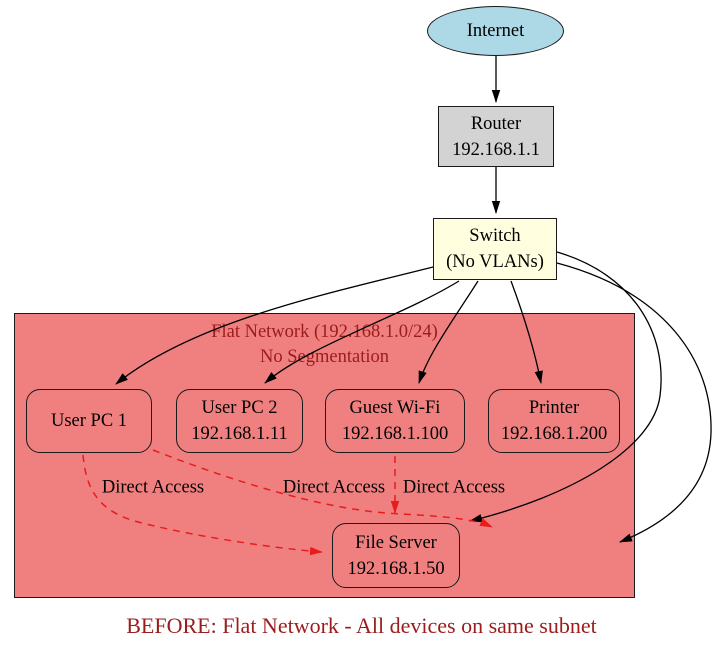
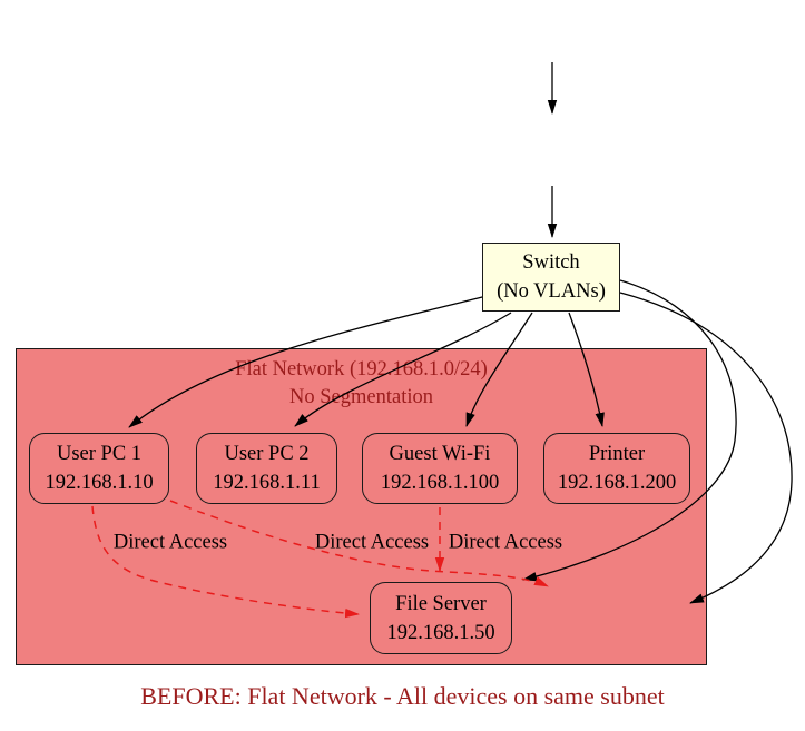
  Flat Network (192.168.1.0/24)
  No Segmentation
- Internet
- Router
- 192.168.1.1
  Switch
  (No VLANs)
  User PC 1
+ 192.168.1.10
  User PC 2
  192.168.1.11
  Guest Wi-Fi
  192.168.1.100
  Printer
  192.168.1.200
  File Server
  192.168.1.50
  Direct Access
  Direct Access
  Direct Access
  BEFORE: Flat Network - All devices on same subnet
